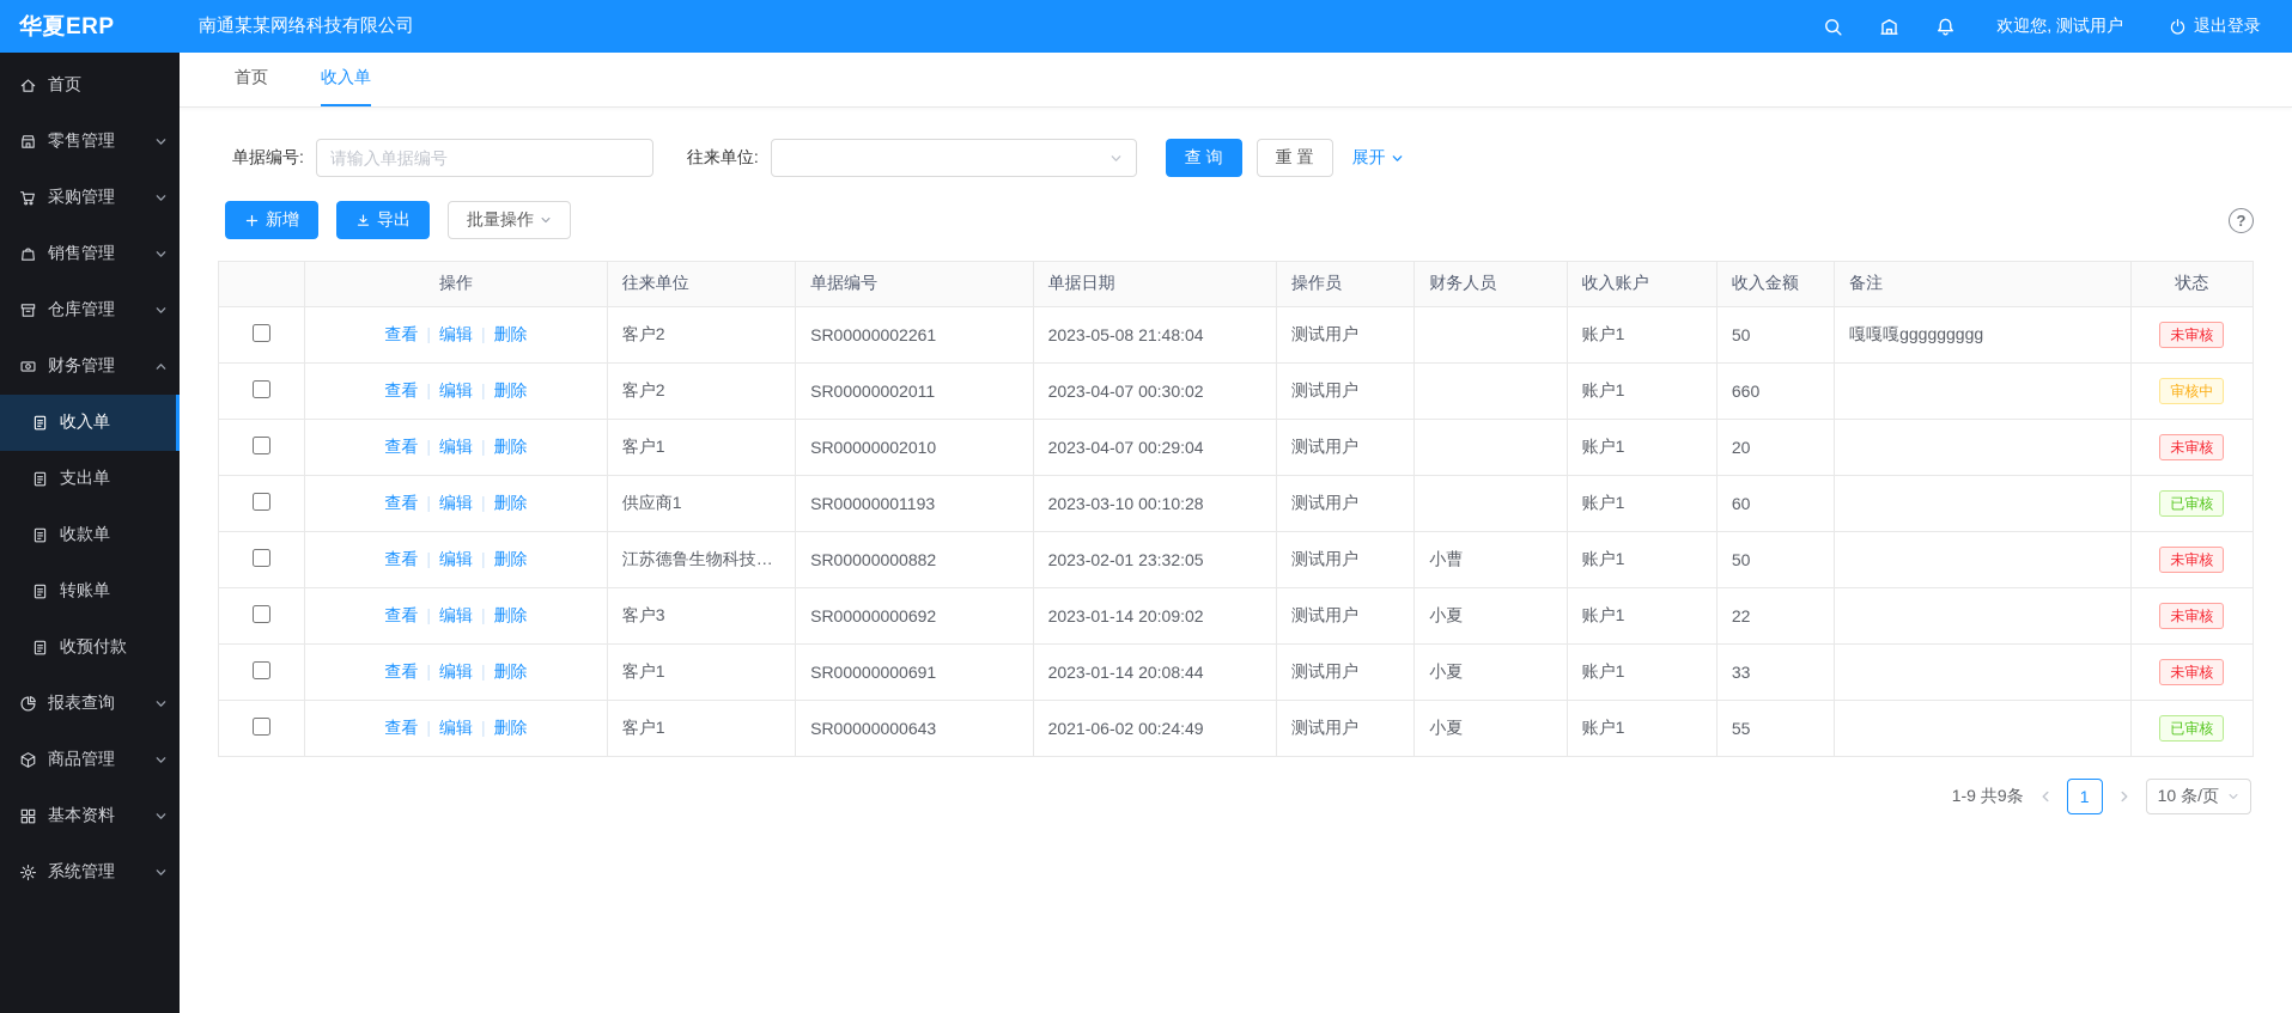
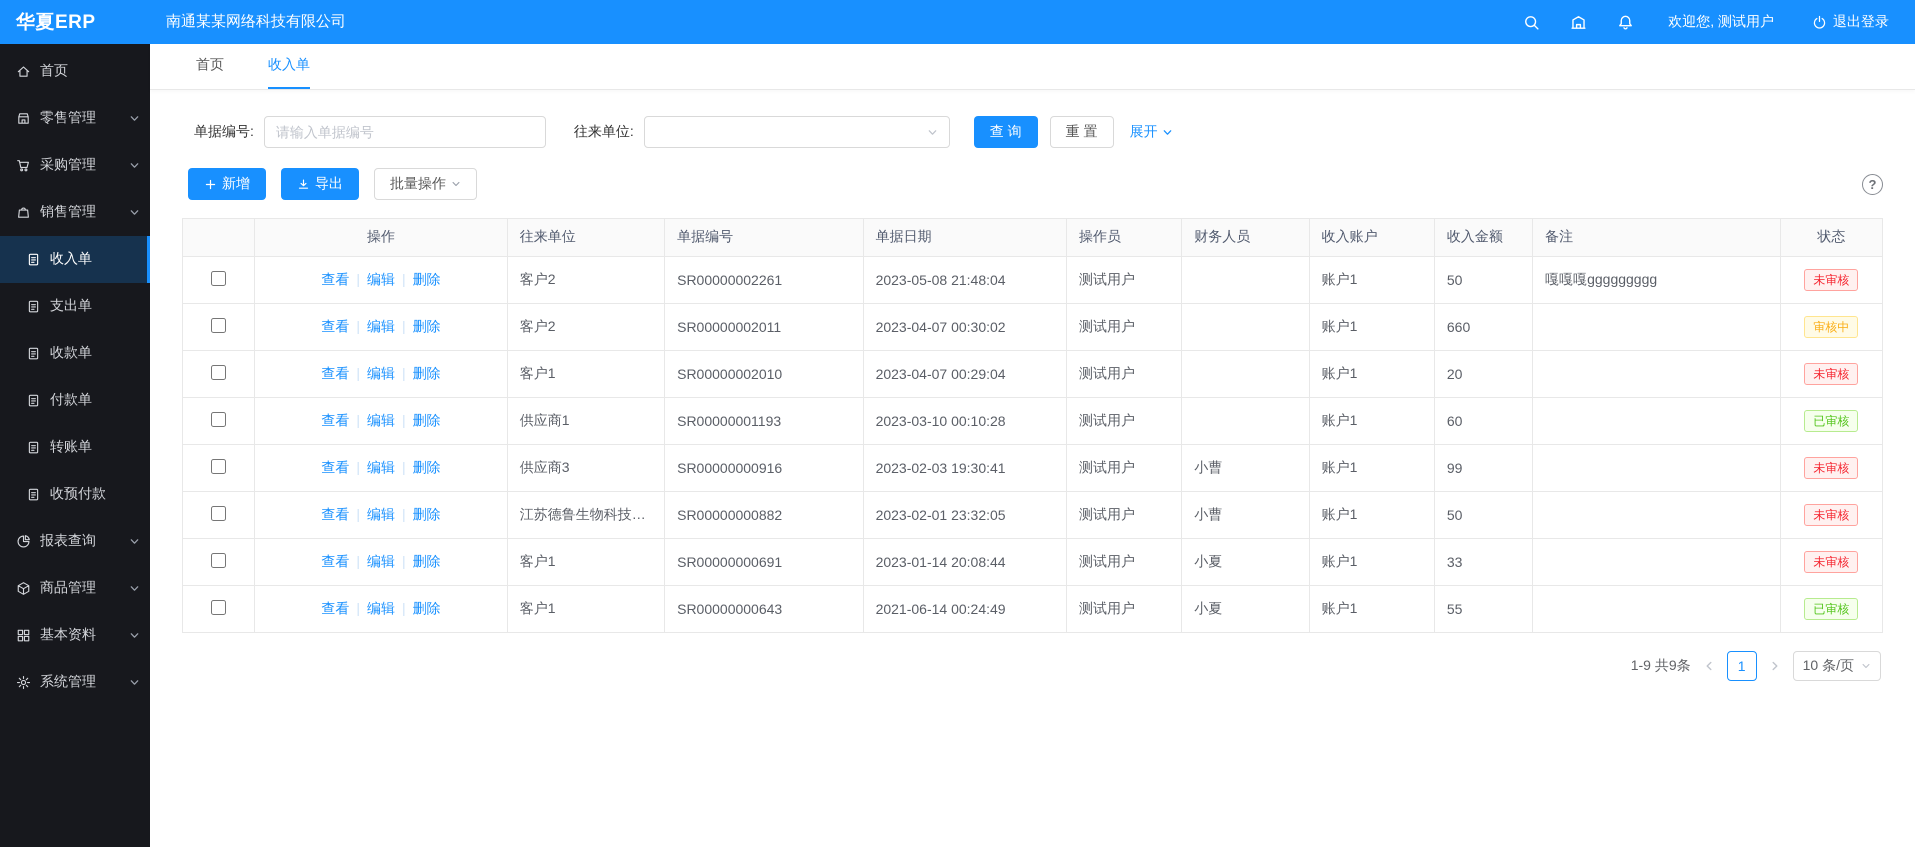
  华夏ERP
  南通某某网络科技有限公司
  欢迎您, 测试用户
  退出登录
  首页
  零售管理
  采购管理
  销售管理
- 仓库管理
- 财务管理
  收入单
  支出单
  收款单
+ 付款单
  转账单
  收预付款
  报表查询
  商品管理
  基本资料
  系统管理
  首页
  收入单
  单据编号:
  请输入单据编号
  往来单位:
  查 询
  重 置
  展开
  新增
  导出
  批量操作
  ?
  	操作	往来单位	单据编号	单据日期	操作员	财务人员	收入账户	收入金额	备注	状态
  	查看 | 编辑 | 删除	客户2	SR00000002261	2023-05-08 21:48:04	测试用户		账户1	50	嘎嘎嘎ggggggggg	未审核
  	查看 | 编辑 | 删除	客户2	SR00000002011	2023-04-07 00:30:02	测试用户		账户1	660		审核中
  	查看 | 编辑 | 删除	客户1	SR00000002010	2023-04-07 00:29:04	测试用户		账户1	20		未审核
  	查看 | 编辑 | 删除	供应商1	SR00000001193	2023-03-10 00:10:28	测试用户		账户1	60		已审核
+ 	查看 | 编辑 | 删除	供应商3	SR00000000916	2023-02-03 19:30:41	测试用户	小曹	账户1	99		未审核
  	查看 | 编辑 | 删除	江苏德鲁生物科技有限.	SR00000000882	2023-02-01 23:32:05	测试用户	小曹	账户1	50		未审核
- 	查看 | 编辑 | 删除	客户3	SR00000000692	2023-01-14 20:09:02	测试用户	小夏	账户1	22		未审核
  	查看 | 编辑 | 删除	客户1	SR00000000691	2023-01-14 20:08:44	测试用户	小夏	账户1	33		未审核
- 	查看 | 编辑 | 删除	客户1	SR00000000643	2021-06-02 00:24:49	测试用户	小夏	账户1	55		已审核
+ 	查看 | 编辑 | 删除	客户1	SR00000000643	2021-06-14 00:24:49	测试用户	小夏	账户1	55		已审核
  1-9 共9条
  1
  10 条/页
